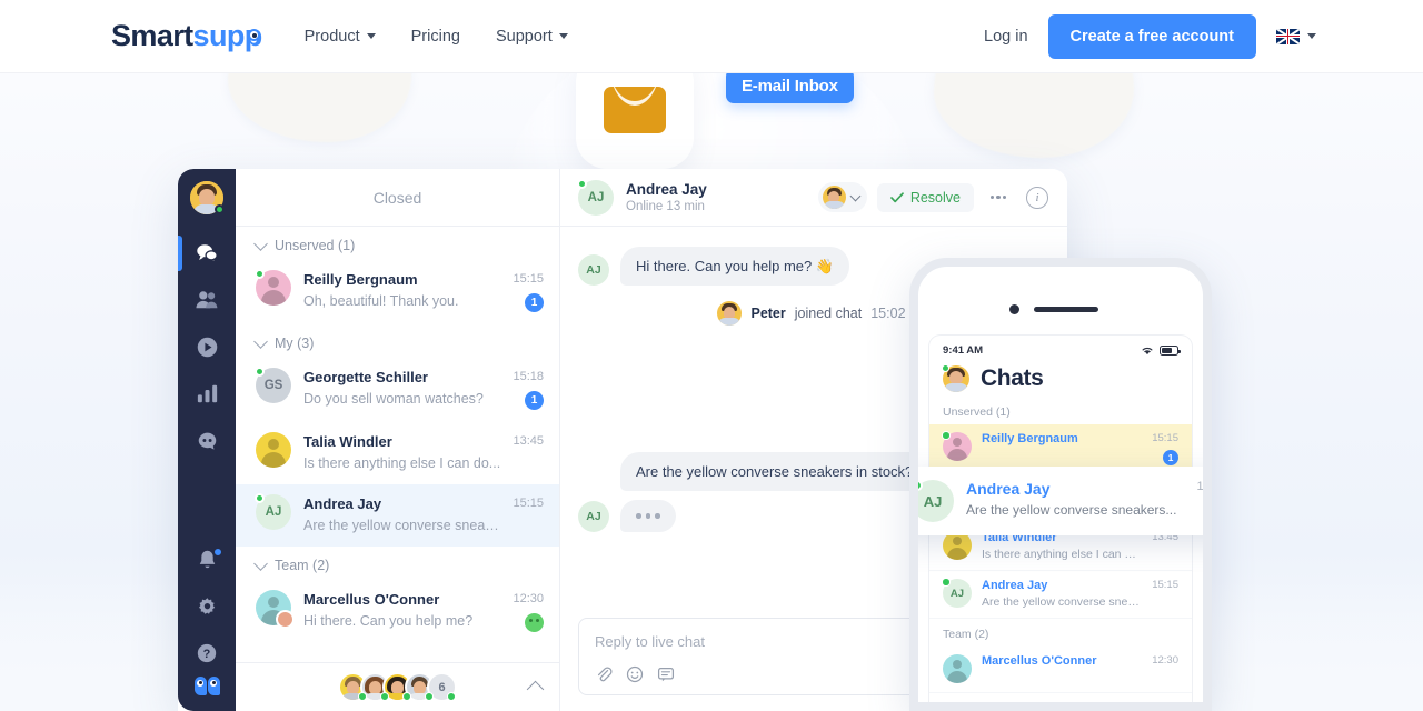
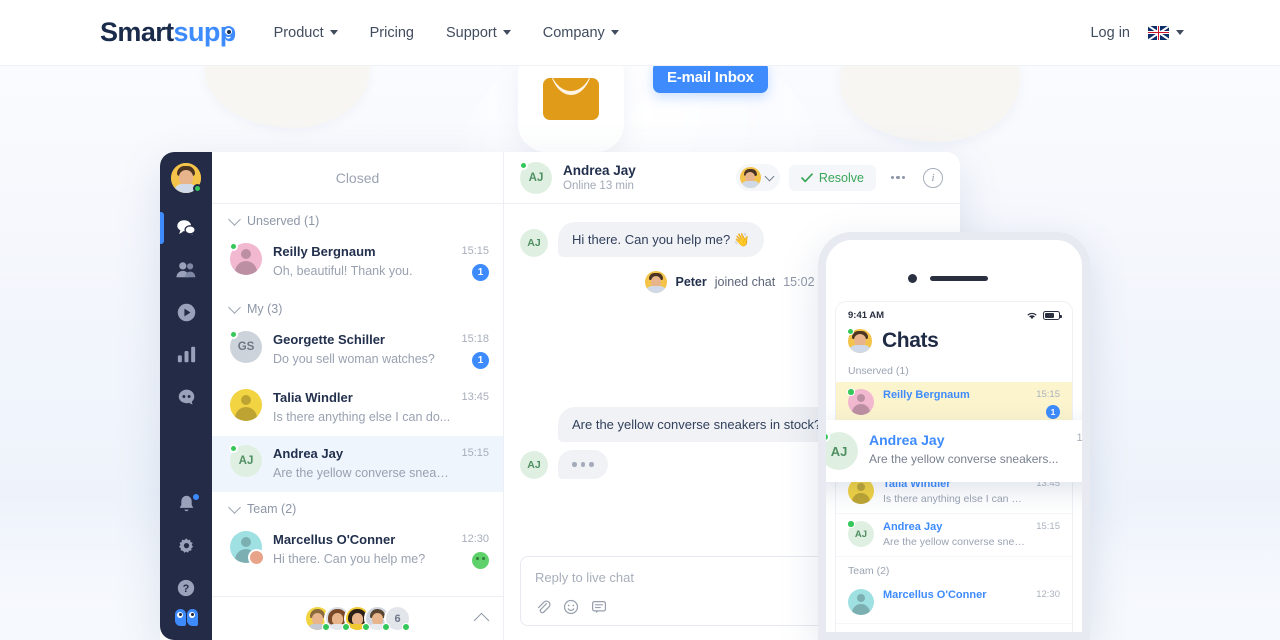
  Smart
  sup
  Product
  Pricing
  Support
+ Company
  Log in
- Create a free account
  E-mail Inbox
  ?
  Closed
  Unserved (1)
  Reilly Bergnaum
  Oh, beautiful! Thank you.
  15:15
  1
  My (3)
  GS
  Georgette Schiller
  Do you sell woman watches?
  15:18
  1
  Talia Windler
  Is there anything else I can do...
  13:45
  AJ
  Andrea Jay
  Are the yellow converse sneake
  15:15
  Team (2)
  Marcellus O'Conner
  Hi there. Can you help me?
  12:30
  6
  AJ
  Andrea Jay
  Online 13 min
  Resolve
  i
  AJ
  Hi there. Can you help me? 👋
  Peter
  joined chat
  15:02
  Are the yellow converse sneakers in stock
  AJ
  Reply to live chat
  9:41 AM
  Chats
  Unserved (1)
  Reilly Bergnaum
  15:15
  1
  Talia Windler
  Is there anything else I can do.
  13:45
  AJ
  Andrea Jay
  Are the yellow converse sneak
  15:15
  Team (2)
  Marcellus O'Conner
  12:30
  AJ
  Andrea Jay
  Are the yellow converse sneakers...
